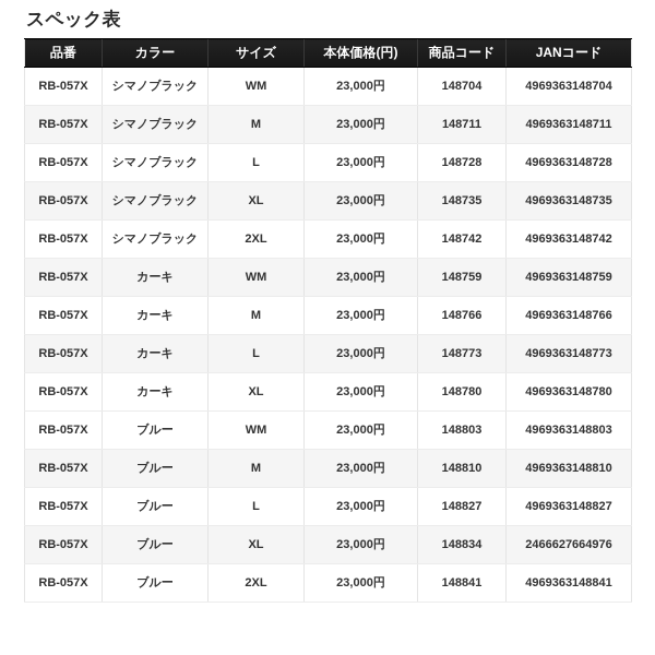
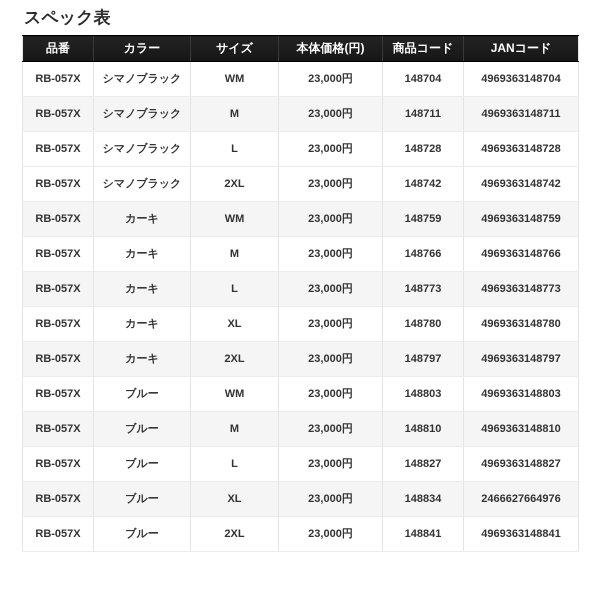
  スペック表
  品番	カラー	サイズ	本体価格(円)	商品コード	JANコード
  RB-057X	シマノブラック	WM	23,000円	148704	4969363148704
  RB-057X	シマノブラック	M	23,000円	148711	4969363148711
  RB-057X	シマノブラック	L	23,000円	148728	4969363148728
- RB-057X	シマノブラック	XL	23,000円	148735	4969363148735
  RB-057X	シマノブラック	2XL	23,000円	148742	4969363148742
  RB-057X	カーキ	WM	23,000円	148759	4969363148759
  RB-057X	カーキ	M	23,000円	148766	4969363148766
  RB-057X	カーキ	L	23,000円	148773	4969363148773
  RB-057X	カーキ	XL	23,000円	148780	4969363148780
+ RB-057X	カーキ	2XL	23,000円	148797	4969363148797
  RB-057X	ブルー	WM	23,000円	148803	4969363148803
  RB-057X	ブルー	M	23,000円	148810	4969363148810
  RB-057X	ブルー	L	23,000円	148827	4969363148827
  RB-057X	ブルー	XL	23,000円	148834	2466627664976
  RB-057X	ブルー	2XL	23,000円	148841	4969363148841
